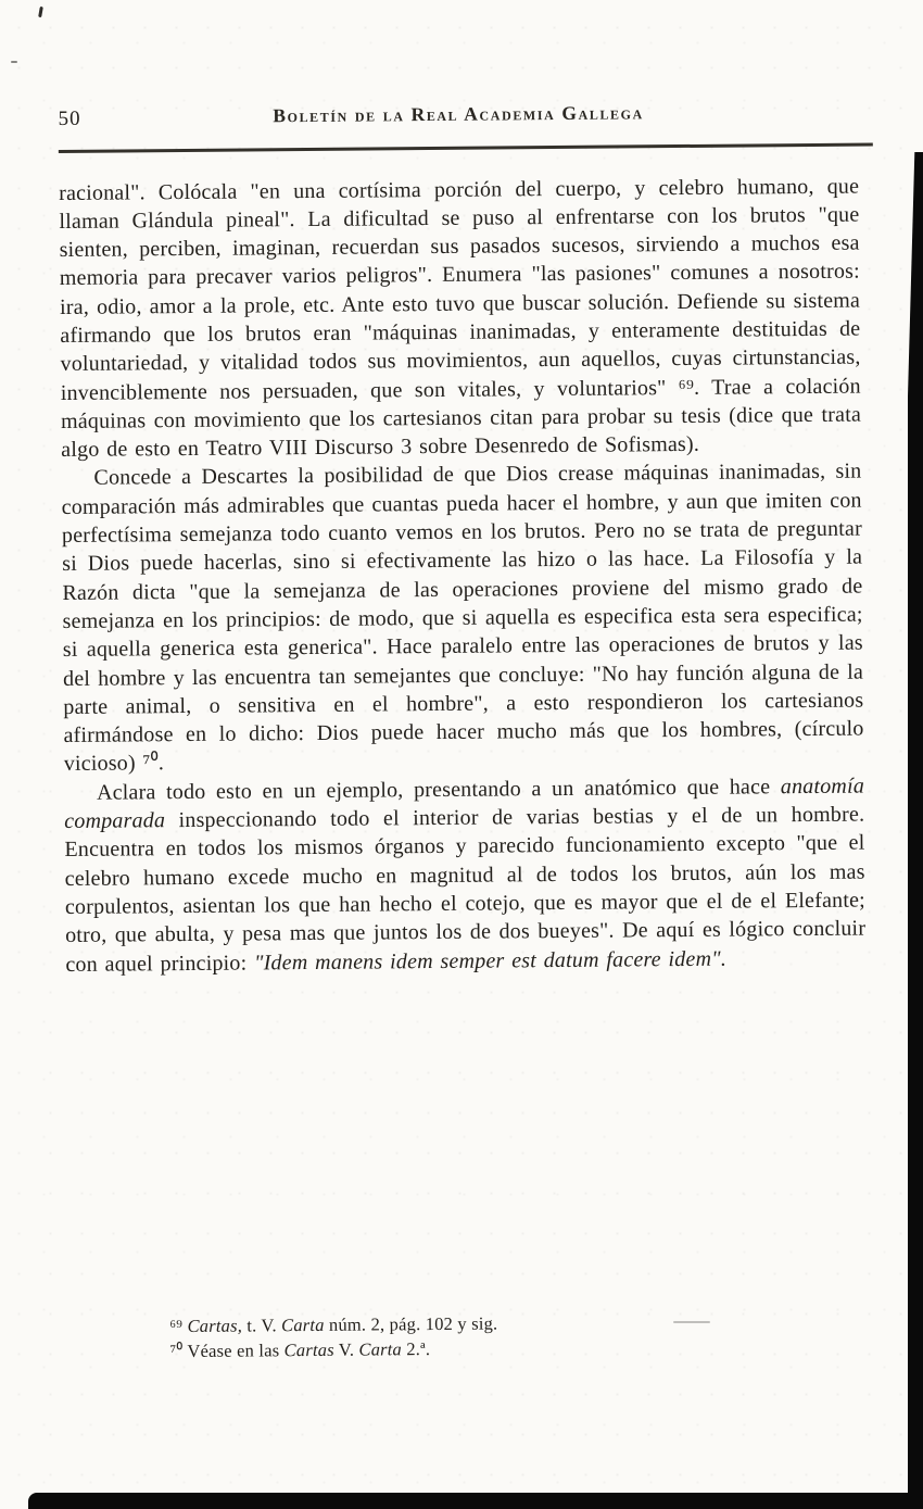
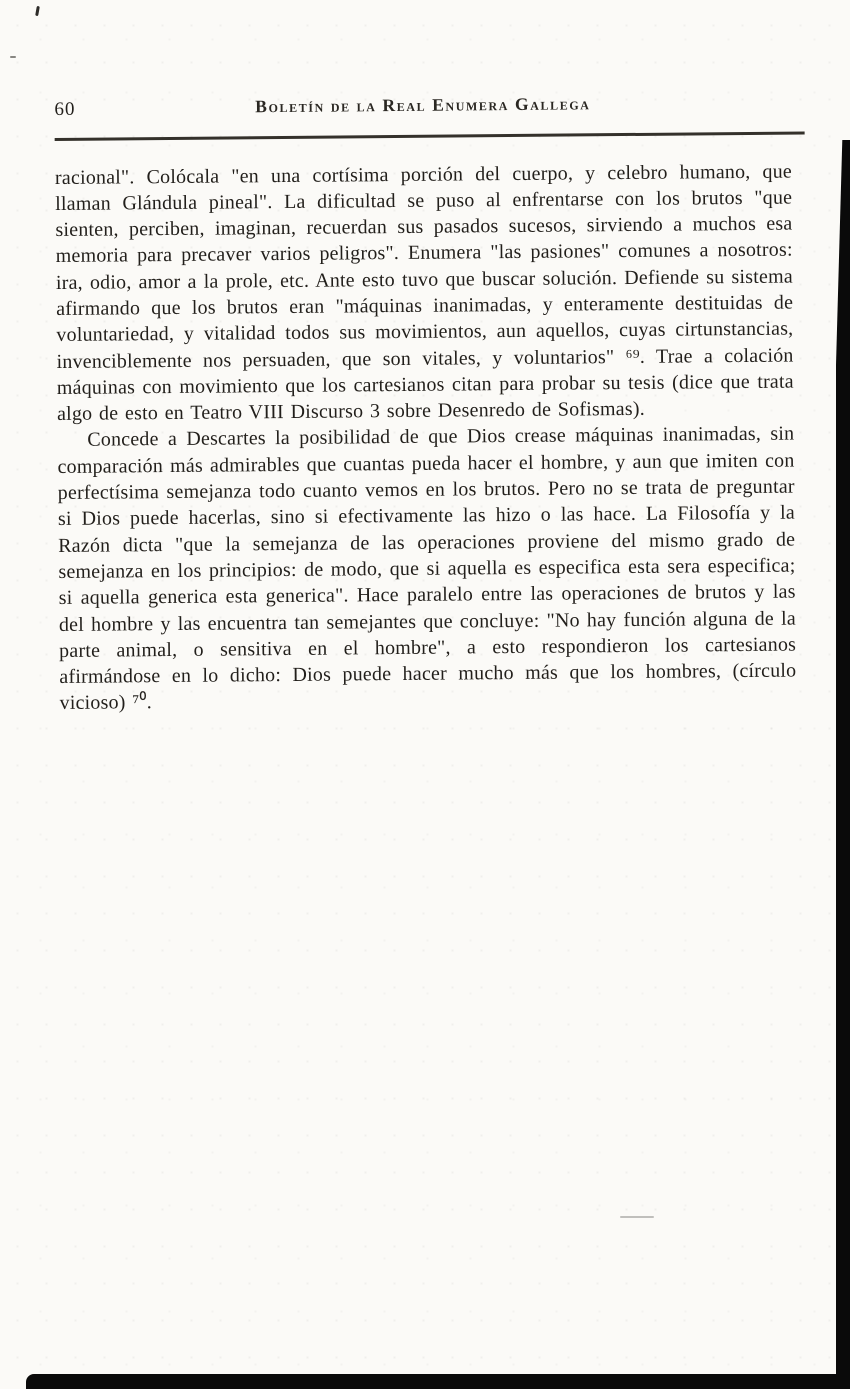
- 50
+ 60
- Boletín de la Real Academia Gallega
+ Boletín de la Real Enumera Gallega
  racional". Colócala "en una cortísima porción del cuerpo, y celebro humano, que llaman Glándula pineal". La dificultad se puso al enfrentarse con los brutos "que sienten, perciben, imaginan, recuerdan sus pasados sucesos, sirviendo a muchos esa memoria para precaver varios peligros". Enumera "las pasiones" comunes a nosotros: ira, odio, amor a la prole, etc. Ante esto tuvo que buscar solución. Defiende su sistema afirmando que los brutos eran "máquinas inanimadas, y enteramente destituidas de voluntariedad, y vitalidad todos sus movimientos, aun aquellos, cuyas cirtunstancias, invenciblemente nos persuaden, que son vitales, y voluntarios" ⁶⁹. Trae a colación máquinas con movimiento que los cartesianos citan para probar su tesis (dice que trata algo de esto en Teatro VIII Discurso 3 sobre Desenredo de Sofismas).
  Concede a Descartes la posibilidad de que Dios crease máquinas inanimadas, sin comparación más admirables que cuantas pueda hacer el hombre, y aun que imiten con perfectísima semejanza todo cuanto vemos en los brutos. Pero no se trata de preguntar si Dios puede hacerlas, sino si efectivamente las hizo o las hace. La Filosofía y la Razón dicta "que la semejanza de las operaciones proviene del mismo grado de semejanza en los principios: de modo, que si aquella es especifica esta sera especifica; si aquella generica esta generica". Hace paralelo entre las operaciones de brutos y las del hombre y las encuentra tan semejantes que concluye: "No hay función alguna de la parte animal, o sensitiva en el hombre", a esto respondieron los cartesianos afirmándose en lo dicho: Dios puede hacer mucho más que los hombres, (círculo vicioso) ⁷⁰.
- Aclara todo esto en un ejemplo, presentando a un anatómico que hace anatomía comparada inspeccionando todo el interior de varias bestias y el de un hombre. Encuentra en todos los mismos órganos y parecido funcionamiento excepto "que el celebro humano excede mucho en magnitud al de todos los brutos, aún los mas corpulentos, asientan los que han hecho el cotejo, que es mayor que el de el Elefante; otro, que abulta, y pesa mas que juntos los de dos bueyes". De aquí es lógico concluir con aquel principio: "Idem manens idem semper est datum facere idem".
- ⁶⁹ Cartas, t. V. Carta núm. 2, pág. 102 y sig.
- ⁷⁰ Véase en las Cartas V. Carta 2.ª.
